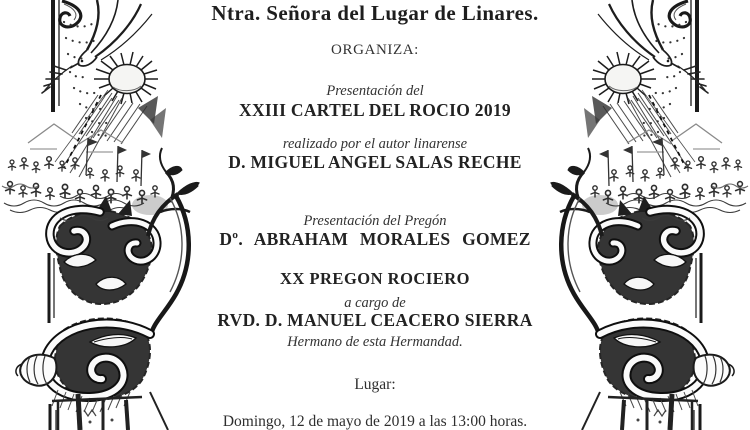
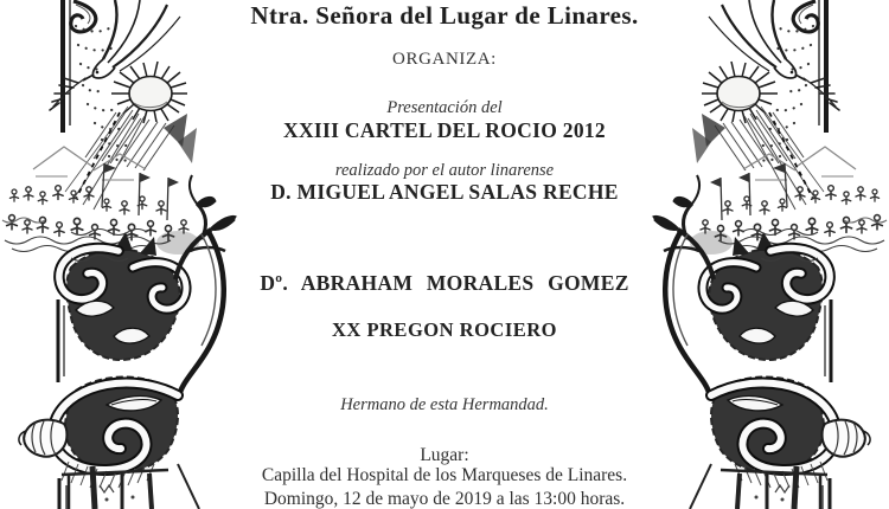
  Ntra. Señora del Lugar de Linares.
  ORGANIZA:
  Presentación del
- XXIII CARTEL DEL ROCIO 2019
+ XXIII CARTEL DEL ROCIO 2012
  realizado por el autor linarense
  D. MIGUEL ANGEL SALAS RECHE
- Presentación del Pregón
  Dº. ABRAHAM MORALES GOMEZ
  XX PREGON ROCIERO
- a cargo de
- RVD. D. MANUEL CEACERO SIERRA
  Hermano de esta Hermandad.
  Lugar:
+ Capilla del Hospital de los Marqueses de Linares.
  Domingo, 12 de mayo de 2019 a las 13:00 horas.
